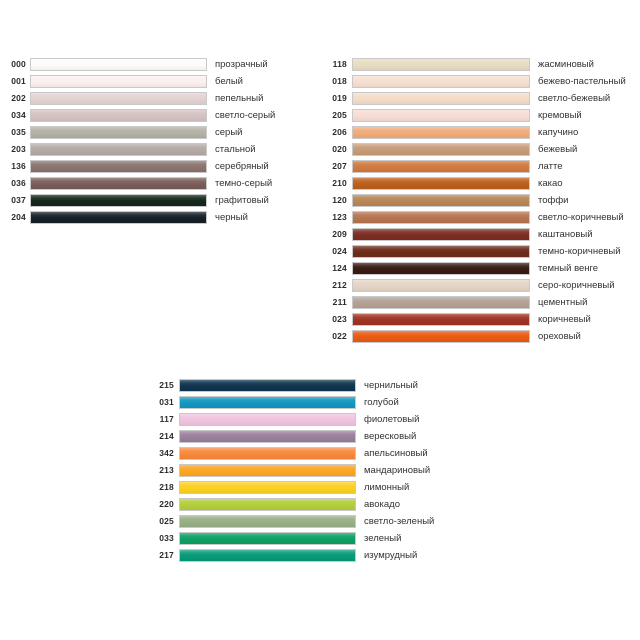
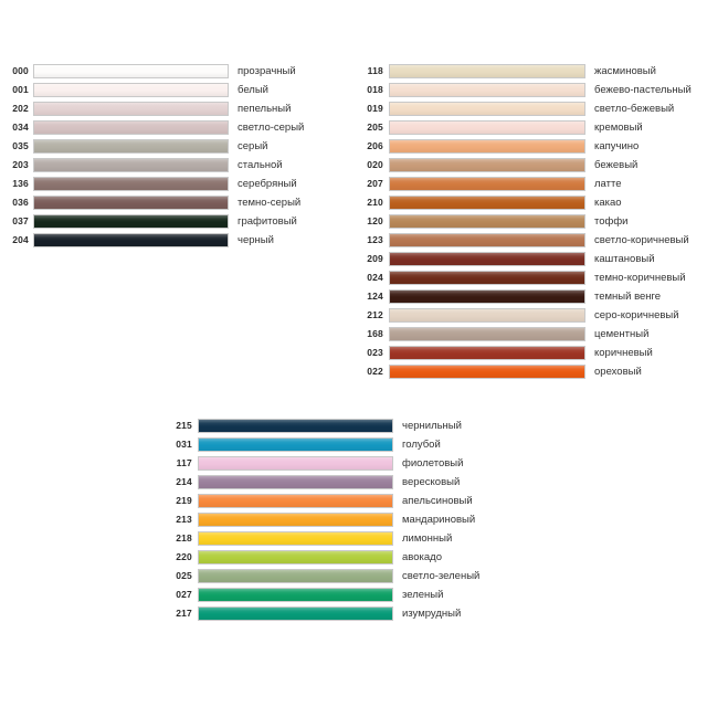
  000
  прозрачный
  001
  белый
  202
  пепельный
  034
  светло-серый
  035
  серый
  203
  стальной
  136
  серебряный
  036
  темно-серый
  037
  графитовый
  204
  черный
  118
  жасминовый
  018
  бежево-пастельный
  019
  светло-бежевый
  205
  кремовый
  206
  капучино
  020
  бежевый
  207
  латте
  210
  какао
  120
  тоффи
  123
  светло-коричневый
  209
  каштановый
  024
  темно-коричневый
  124
  темный венге
  212
  серо-коричневый
- 211
+ 168
  цементный
  023
  коричневый
  022
  ореховый
  215
  чернильный
  031
  голубой
  117
  фиолетовый
  214
  вересковый
- 342
+ 219
  апельсиновый
  213
  мандариновый
  218
  лимонный
  220
  авокадо
  025
  светло-зеленый
- 033
+ 027
  зеленый
  217
  изумрудный
